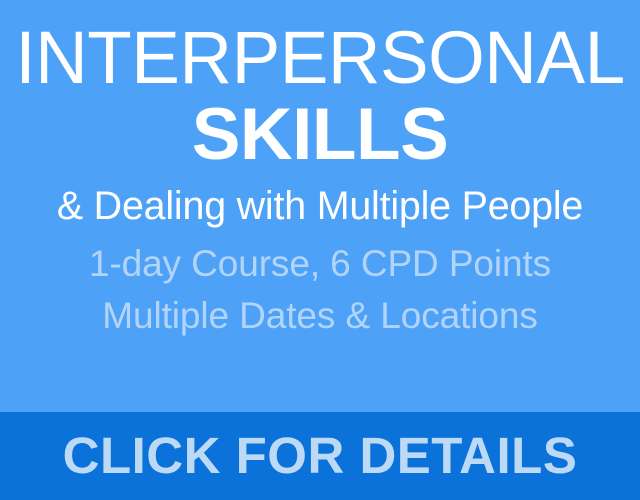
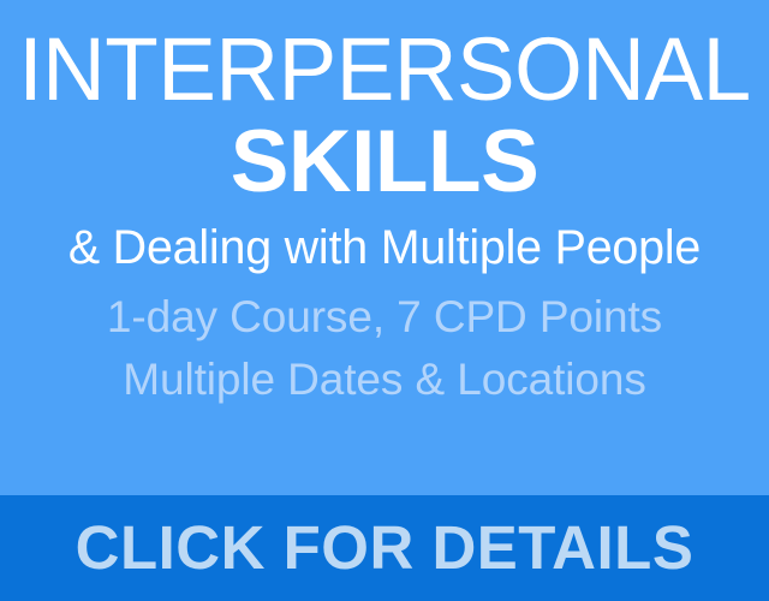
  INTERPERSONAL
  SKILLS
  & Dealing with Multiple People
- 1-day Course, 6 CPD Points
+ 1-day Course, 7 CPD Points
  Multiple Dates & Locations
  CLICK FOR DETAILS
